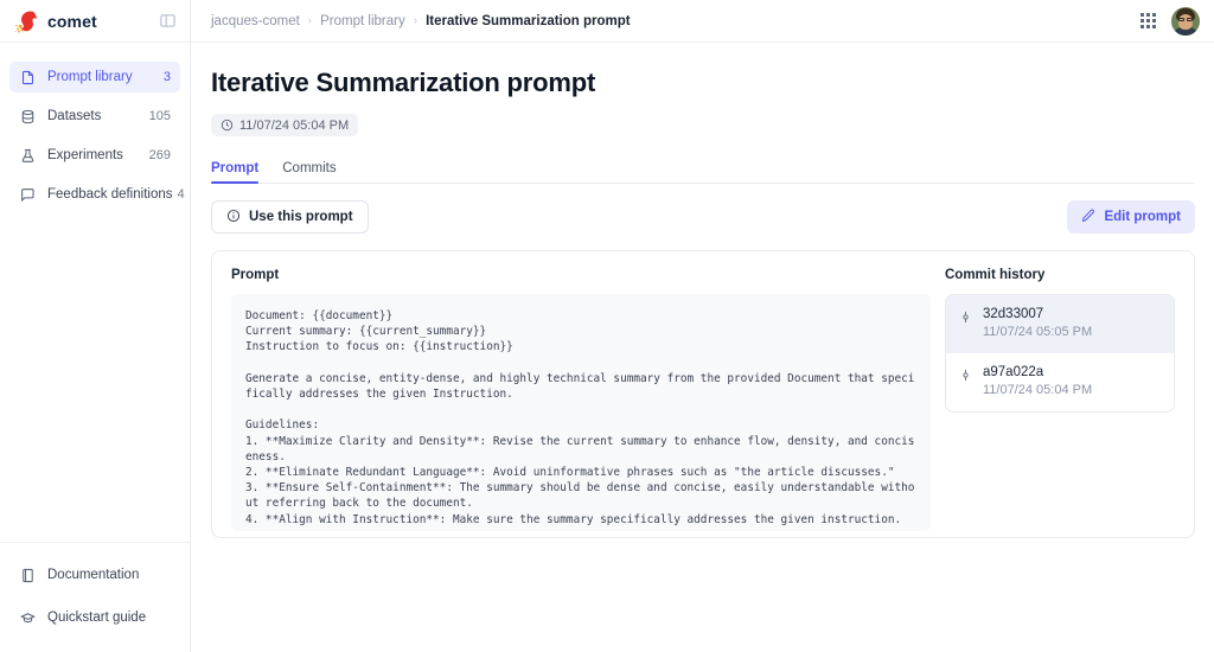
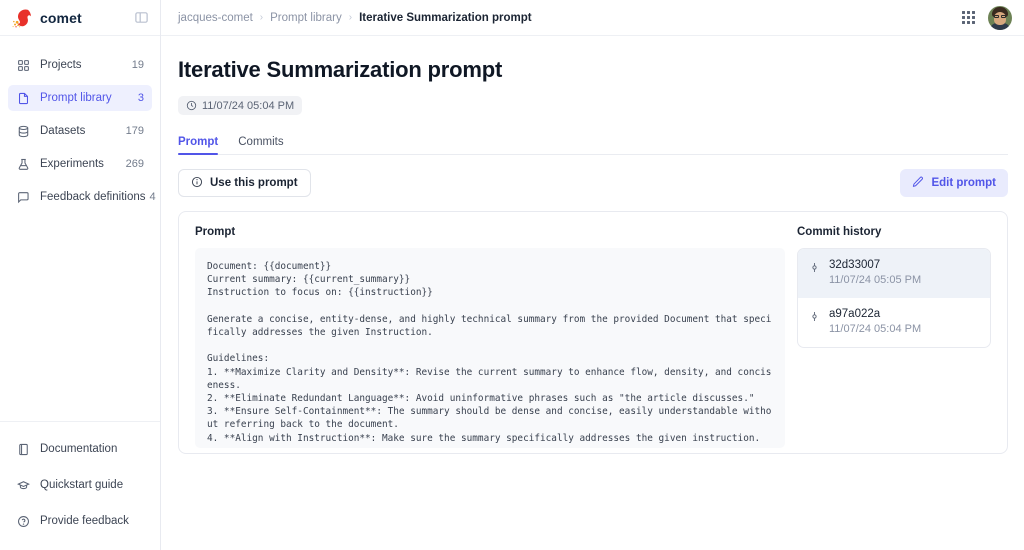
  comet
+ Projects
+ 19
  Prompt library
  3
  Datasets
- 105
+ 179
  Experiments
  269
  Feedback definitions
  4
  Documentation
  Quickstart guide
+ Provide feedback
  jacques-comet
  ›
  Prompt library
  ›
  Iterative Summarization prompt
  Iterative Summarization prompt
  11/07/24 05:04 PM
  Prompt
  Commits
  Use this prompt
  Edit prompt
  Prompt
  Document: {{document}}
  Current summary: {{current_summary}}
  Instruction to focus on: {{instruction}}
  Generate a concise, entity-dense, and highly technical summary from the provided Document that specifically addresses the given Instruction.
  Guidelines:
  1. **Maximize Clarity and Density**: Revise the current summary to enhance flow, density, and conciseness.
  2. **Eliminate Redundant Language**: Avoid uninformative phrases such as "the article discusses."
  3. **Ensure Self-Containment**: The summary should be dense and concise, easily understandable without referring back to the document.
  4. **Align with Instruction**: Make sure the summary specifically addresses the given instruction.
  Commit history
  32d33007
  11/07/24 05:05 PM
  a97a022a
  11/07/24 05:04 PM
